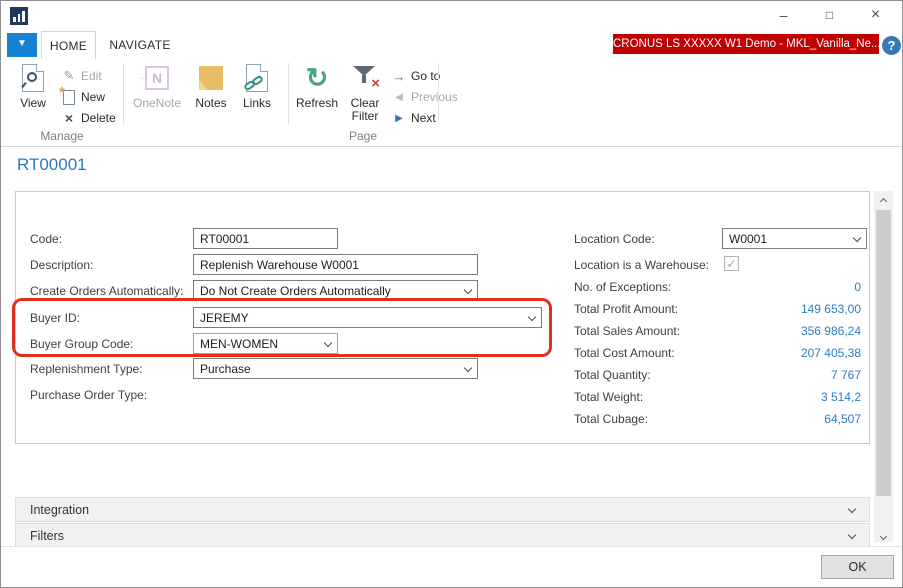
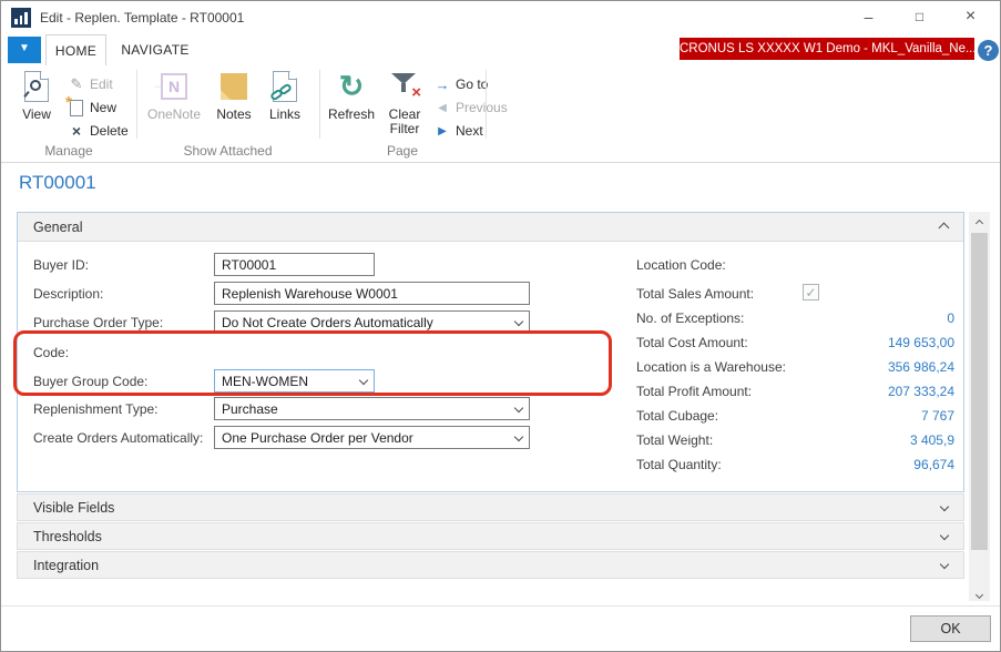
+ Edit - Replen. Template - RT00001
  –
  □
  ×
  ▼
  HOME
  NAVIGATE
  CRONUS LS XXXXX W1 Demo - MKL_Vanilla_Ne...
  ?
  View
  ✎
  Edit
  *
  New
  ×
  Delete
  Manage
  N
  →
  OneNote
  Notes
  Links
+ Show Attached
  ↻
  Refresh
  ×
  Clear Filter
  →
  Go to
  ◀
  Previous
  ▶
  Next
  Page
  RT00001
+ General
- Code:
+ Buyer ID:
  Description:
- Create Orders Automatically:
+ Purchase Order Type:
- Buyer ID:
+ Code:
  Buyer Group Code:
  Replenishment Type:
- Purchase Order Type:
+ Create Orders Automatically:
  RT00001
  Replenish Warehouse W0001
  Do Not Create Orders Automatically
- JEREMY
  MEN-WOMEN
  Purchase
+ One Purchase Order per Vendor
  Location Code:
- Location is a Warehouse:
+ Total Sales Amount:
  No. of Exceptions:
- Total Profit Amount:
+ Total Cost Amount:
- Total Sales Amount:
+ Location is a Warehouse:
- Total Cost Amount:
+ Total Profit Amount:
- Total Quantity:
+ Total Cubage:
  Total Weight:
- Total Cubage:
+ Total Quantity:
- W0001
  ✓
  0
  149 653,00
  356 986,24
- 207 405,38
+ 207 333,24
  7 767
- 3 514,2
+ 3 405,9
- 64,507
+ 96,674
+ Visible Fields
+ Thresholds
  Integration
- Filters
  OK
